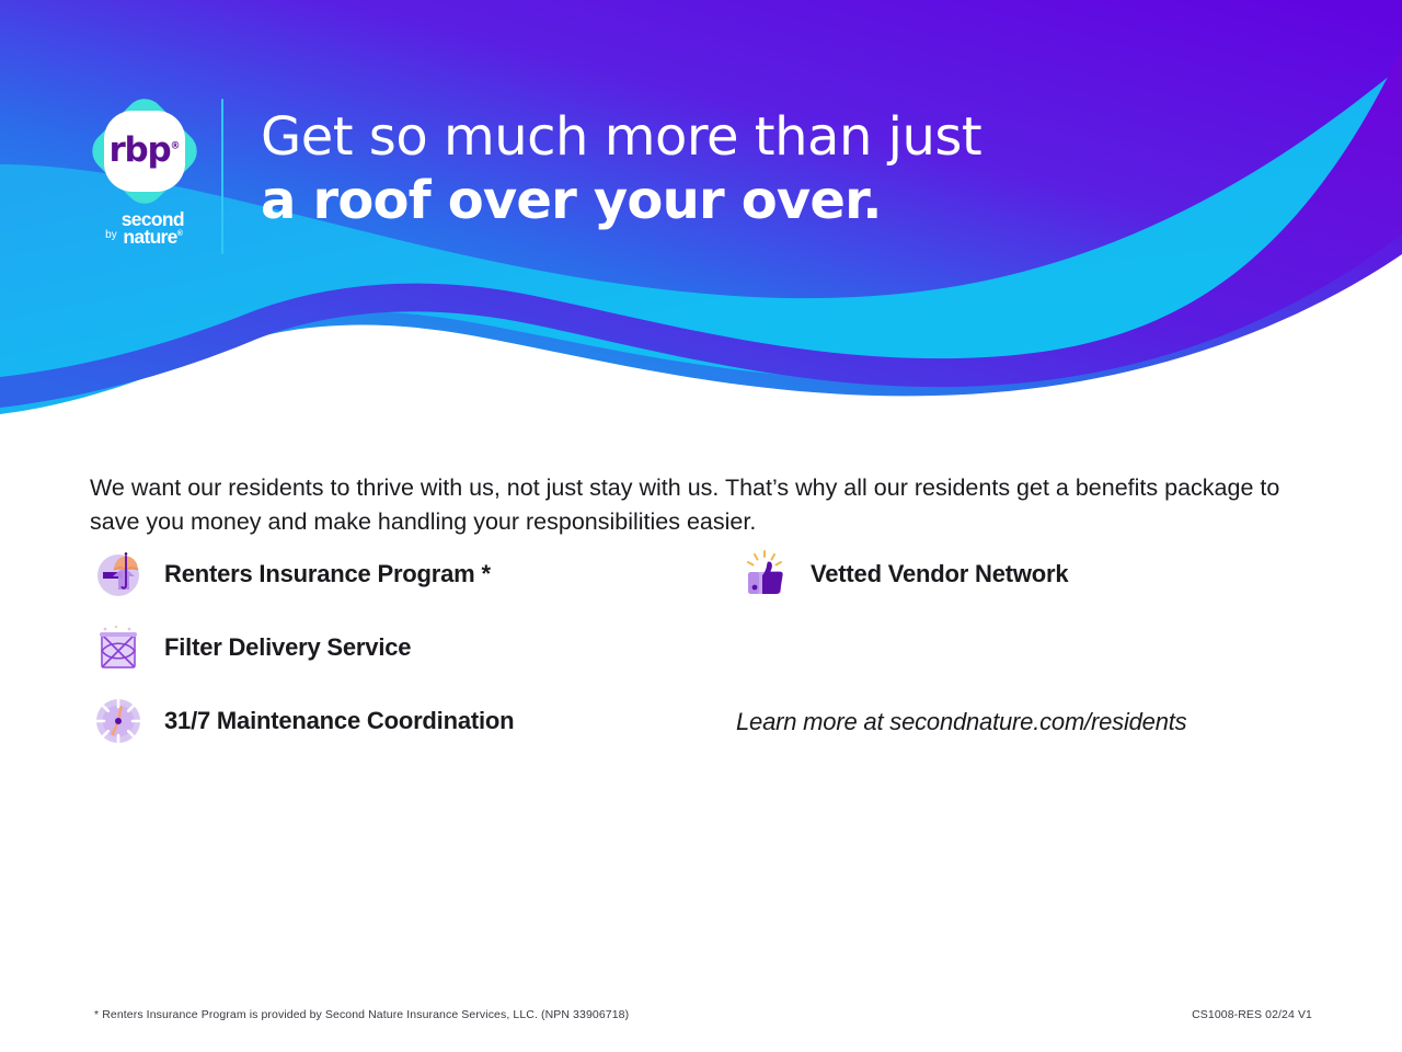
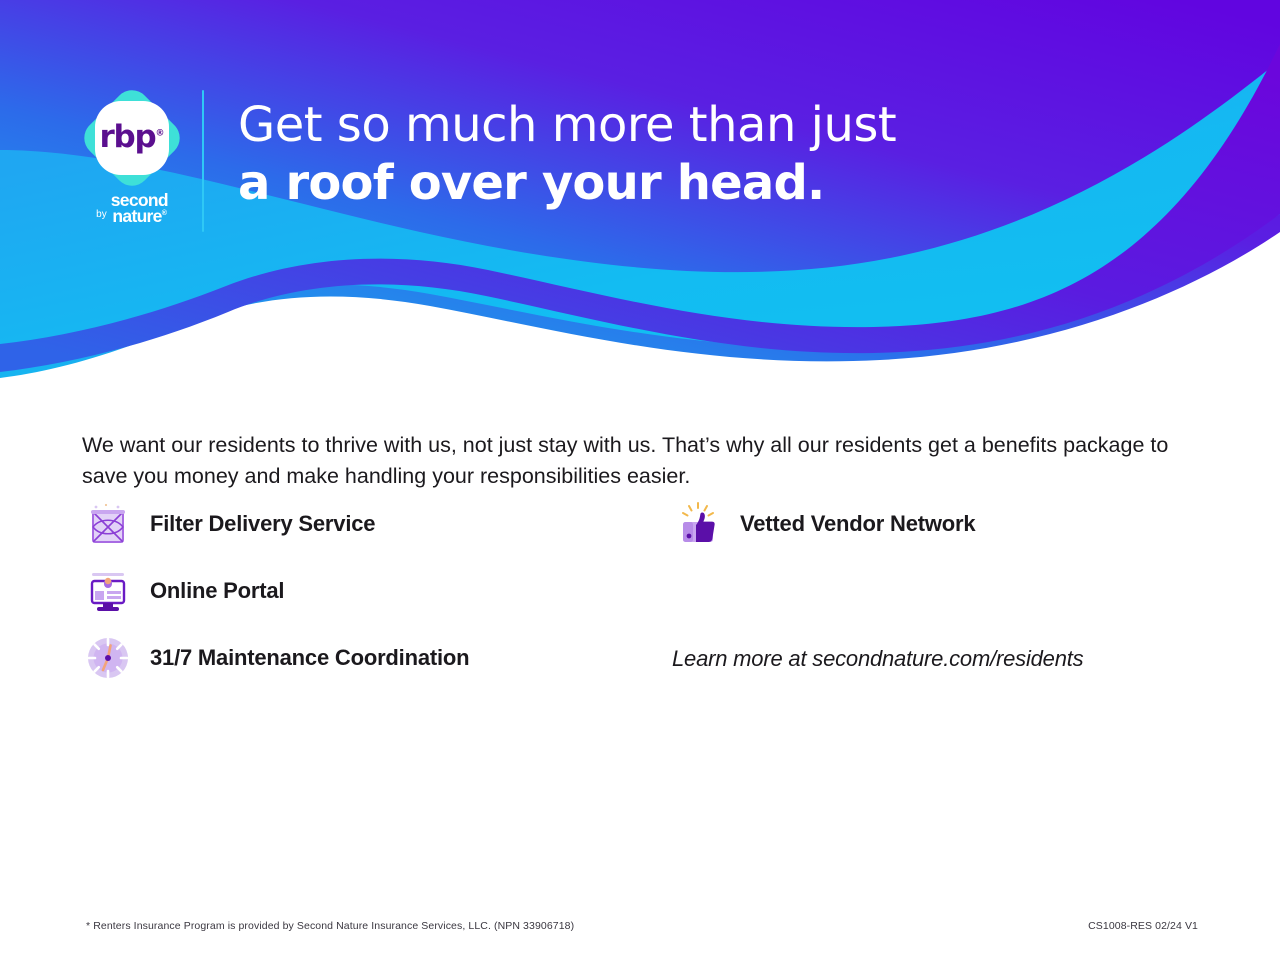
  rbp®
  by
  second
  nature
  Get so much more than just
- a roof over your over.
+ a roof over your head.
  We want our residents to thrive with us, not just stay with us. That’s why all our residents get a benefits package to save you money and make handling your responsibilities easier.
- Renters Insurance Program *
  Filter Delivery Service
+ Online Portal
  31/7 Maintenance Coordination
  Vetted Vendor Network
  Learn more at secondnature.com/residents
  * Renters Insurance Program is provided by Second Nature Insurance Services, LLC. (NPN 33906718)
  CS1008-RES 02/24 V1
